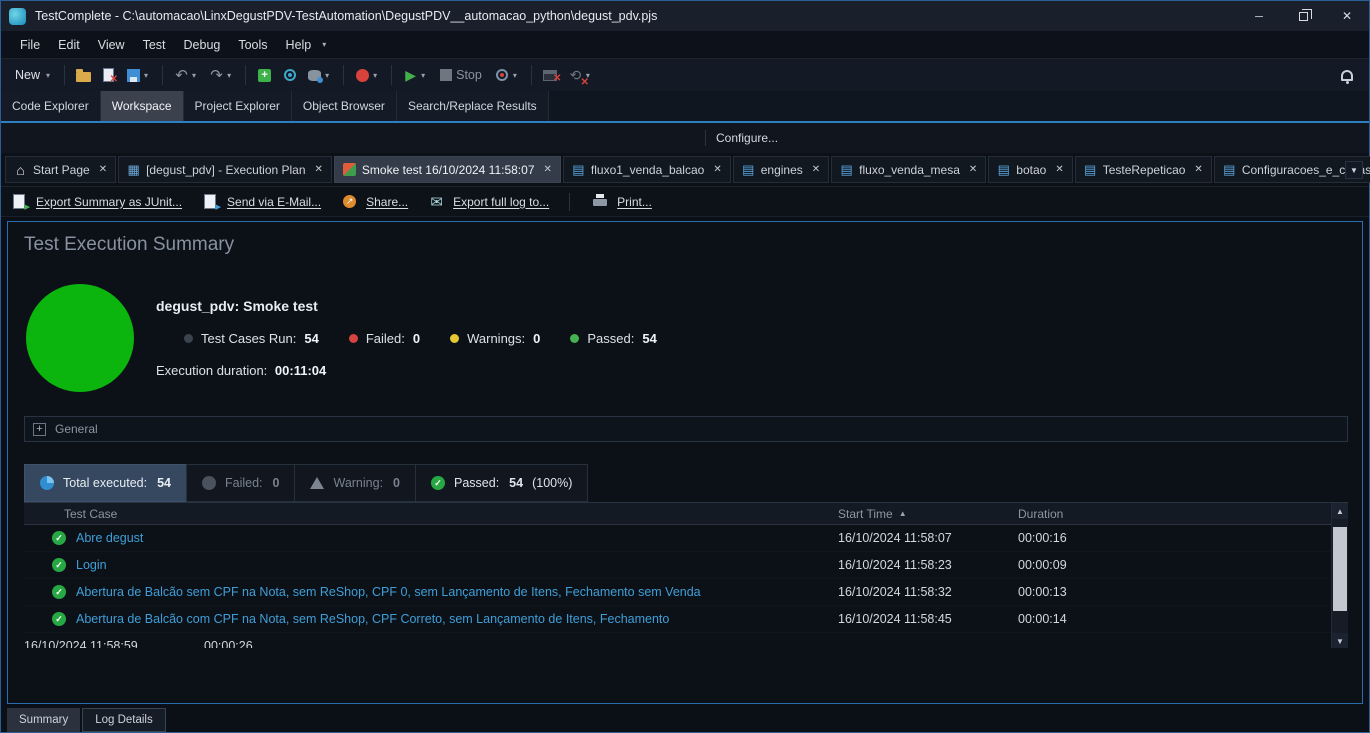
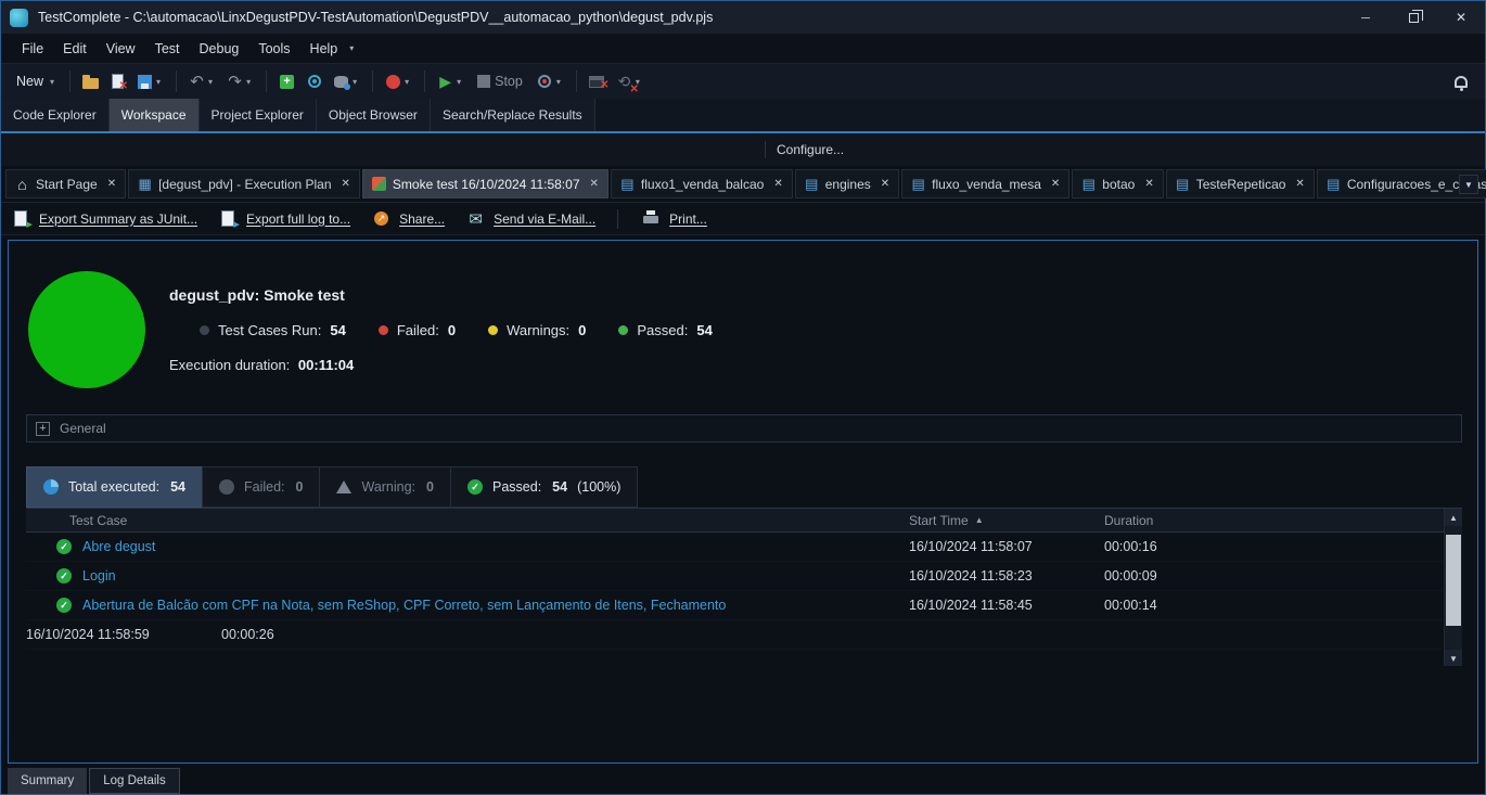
  TestComplete - C:\automacao\LinxDegustPDV-TestAutomation\DegustPDV__automacao_python\degust_pdv.pjs
  File
  Edit
  View
  Test
  Debug
  Tools
  Help
  ▾
  New
  ▾
  ▾
  ↶
  ▾
  ↷
  ▾
  +
  ▾
  ▾
  ▶
  ▾
  Stop
  ▾
  ⟲
  ▾
  Code Explorer
  Workspace
  Project Explorer
  Object Browser
  Search/Replace Results
  Configure...
  Start Page
  [degust_pdv] - Execution Plan
  Smoke test 16/10/2024 11:58:07
  fluxo1_venda_balcao
  engines
  fluxo_venda_mesa
  botao
  TesteRepeticao
  Configuracoes_e_cs
  Export Summary as JUnit...
- Send via E-Mail...
+ Export full log to...
  Share...
- Export full log to...
+ Send via E-Mail...
  Print...
- Test Execution Summary
  degust_pdv: Smoke test
  Test Cases Run:
  54
  Failed:
  0
  Warnings:
  0
  Passed:
  54
  Execution duration: 00:11:04
  General
  Total executed:
  54
  Failed:
  0
  Warning:
  0
  Passed:
  54
  (100%)
  Test Case
  Start Time
  Duration
  Abre degust
  16/10/2024 11:58:07
  00:00:16
  Login
  16/10/2024 11:58:23
  00:00:09
- Abertura de Balcão sem CPF na Nota, sem ReShop, CPF 0, sem Lançamento de Itens, Fechamento sem Venda
- 16/10/2024 11:58:32
- 00:00:13
  Abertura de Balcão com CPF na Nota, sem ReShop, CPF Correto, sem Lançamento de Itens, Fechamento
  16/10/2024 11:58:45
  00:00:14
  16/10/2024 11:58:59
  00:00:26
  Summary
  Log Details
